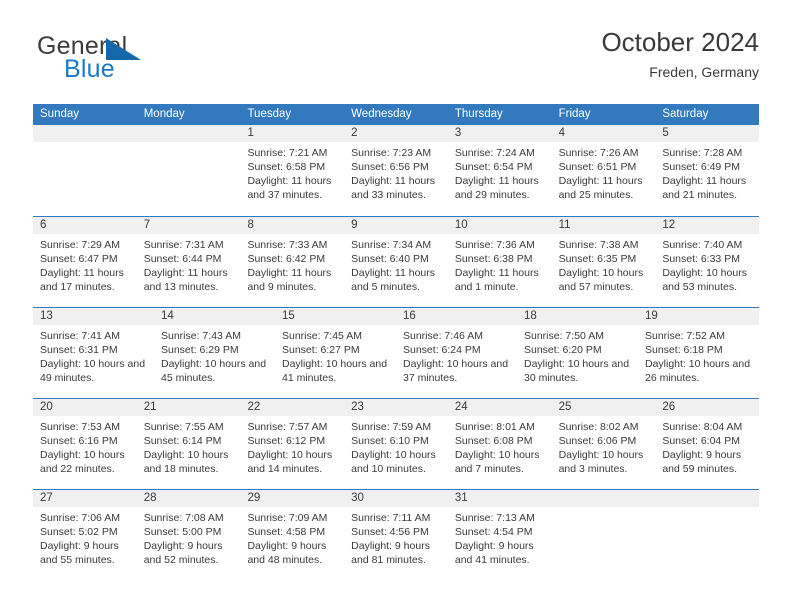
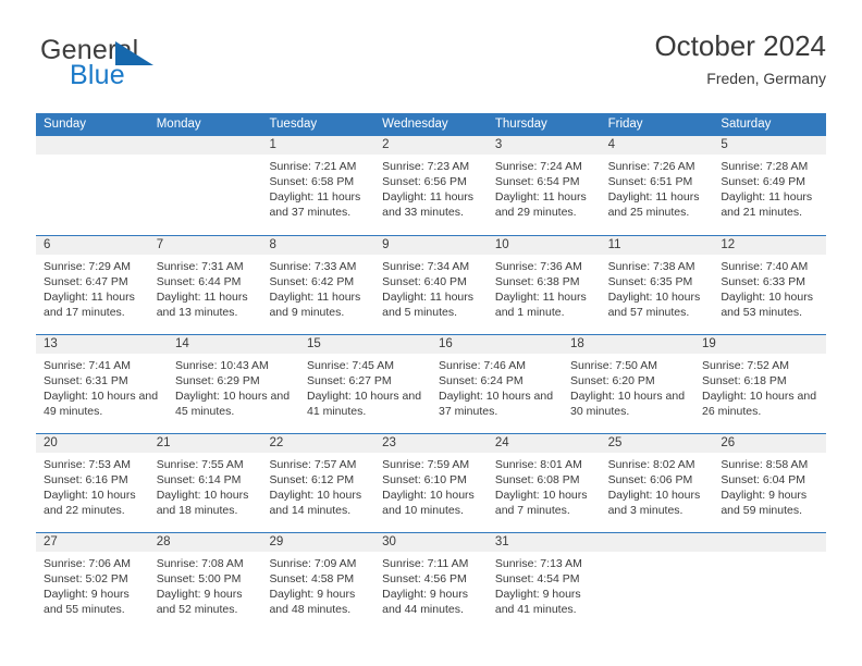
  General
  Blue
  October 2024
  Freden, Germany
  Sunday
  Monday
  Tuesday
  Wednesday
  Thursday
  Friday
  Saturday
  1
  Sunrise: 7:21 AM
  Sunset: 6:58 PM
  Daylight: 11 hours and 37 minutes.
  2
  Sunrise: 7:23 AM
  Sunset: 6:56 PM
  Daylight: 11 hours and 33 minutes.
  3
  Sunrise: 7:24 AM
  Sunset: 6:54 PM
  Daylight: 11 hours and 29 minutes.
  4
  Sunrise: 7:26 AM
  Sunset: 6:51 PM
  Daylight: 11 hours and 25 minutes.
  5
  Sunrise: 7:28 AM
  Sunset: 6:49 PM
  Daylight: 11 hours and 21 minutes.
  6
  Sunrise: 7:29 AM
  Sunset: 6:47 PM
  Daylight: 11 hours and 17 minutes.
  7
  Sunrise: 7:31 AM
  Sunset: 6:44 PM
  Daylight: 11 hours and 13 minutes.
  8
  Sunrise: 7:33 AM
  Sunset: 6:42 PM
  Daylight: 11 hours and 9 minutes.
  9
  Sunrise: 7:34 AM
  Sunset: 6:40 PM
  Daylight: 11 hours and 5 minutes.
  10
  Sunrise: 7:36 AM
  Sunset: 6:38 PM
  Daylight: 11 hours and 1 minute.
  11
  Sunrise: 7:38 AM
  Sunset: 6:35 PM
  Daylight: 10 hours and 57 minutes.
  12
  Sunrise: 7:40 AM
  Sunset: 6:33 PM
  Daylight: 10 hours and 53 minutes.
  13
  Sunrise: 7:41 AM
  Sunset: 6:31 PM
  Daylight: 10 hours and 49 minutes.
  14
- Sunrise: 7:43 AM
+ Sunrise: 10:43 AM
  Sunset: 6:29 PM
  Daylight: 10 hours and 45 minutes.
  15
  Sunrise: 7:45 AM
  Sunset: 6:27 PM
  Daylight: 10 hours and 41 minutes.
  16
  Sunrise: 7:46 AM
  Sunset: 6:24 PM
  Daylight: 10 hours and 37 minutes.
  18
  Sunrise: 7:50 AM
  Sunset: 6:20 PM
  Daylight: 10 hours and 30 minutes.
  19
  Sunrise: 7:52 AM
  Sunset: 6:18 PM
  Daylight: 10 hours and 26 minutes.
  20
  Sunrise: 7:53 AM
  Sunset: 6:16 PM
  Daylight: 10 hours and 22 minutes.
  21
  Sunrise: 7:55 AM
  Sunset: 6:14 PM
  Daylight: 10 hours and 18 minutes.
  22
  Sunrise: 7:57 AM
  Sunset: 6:12 PM
  Daylight: 10 hours and 14 minutes.
  23
  Sunrise: 7:59 AM
  Sunset: 6:10 PM
  Daylight: 10 hours and 10 minutes.
  24
  Sunrise: 8:01 AM
  Sunset: 6:08 PM
  Daylight: 10 hours and 7 minutes.
  25
  Sunrise: 8:02 AM
  Sunset: 6:06 PM
  Daylight: 10 hours and 3 minutes.
  26
- Sunrise: 8:04 AM
+ Sunrise: 8:58 AM
  Sunset: 6:04 PM
  Daylight: 9 hours and 59 minutes.
  27
  Sunrise: 7:06 AM
  Sunset: 5:02 PM
  Daylight: 9 hours and 55 minutes.
  28
  Sunrise: 7:08 AM
  Sunset: 5:00 PM
  Daylight: 9 hours and 52 minutes.
  29
  Sunrise: 7:09 AM
  Sunset: 4:58 PM
  Daylight: 9 hours and 48 minutes.
  30
  Sunrise: 7:11 AM
  Sunset: 4:56 PM
- Daylight: 9 hours and 81 minutes.
+ Daylight: 9 hours and 44 minutes.
  31
  Sunrise: 7:13 AM
  Sunset: 4:54 PM
  Daylight: 9 hours and 41 minutes.
